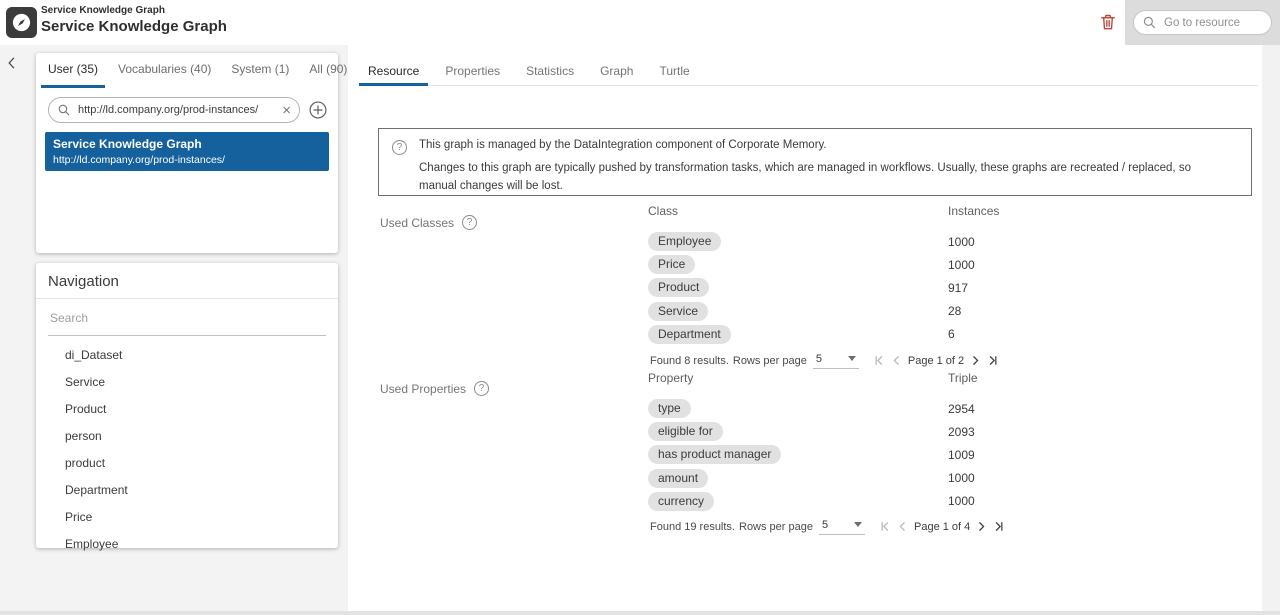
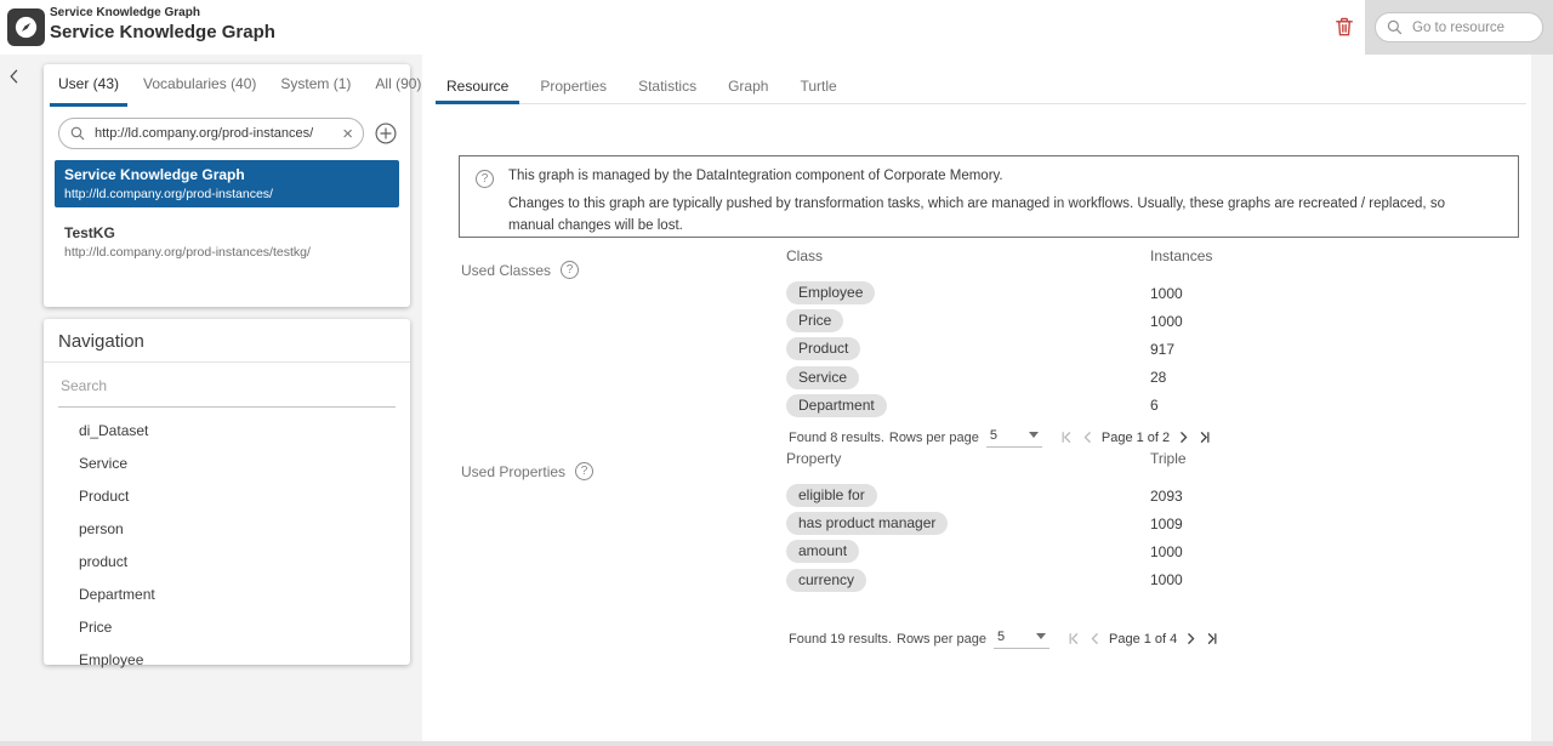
  Service Knowledge Graph
  Service Knowledge Graph
  Go to resource
- User (35)
+ User (43)
  Vocabularies (40)
  System (1)
  All (90)
  http://ld.company.org/prod-instances/
  ×
  Service Knowledge Graph
  http://ld.company.org/prod-instances/
+ TestKG
+ http://ld.company.org/prod-instances/testkg/
  Navigation
  Search
  di_Dataset
  Service
  Product
  person
  product
  Department
  Price
  Employee
  Resource
  Properties
  Statistics
  Graph
  Turtle
  ?
  This graph is managed by the DataIntegration component of Corporate Memory.
  Changes to this graph are typically pushed by transformation tasks, which are managed in workflows. Usually, these graphs are recreated / replaced, so manual changes will be lost.
  Used Classes
  ?
  Class
  Instances
  Employee
  1000
  Price
  1000
  Product
  917
  Service
  28
  Department
  6
  Found 8 results.
  Rows per page
  5
  Page 1 of 2
  Used Properties
  ?
  Property
  Triple
- type
- 2954
  eligible for
  2093
  has product manager
  1009
  amount
  1000
  currency
  1000
  Found 19 results.
  Rows per page
  5
  Page 1 of 4
